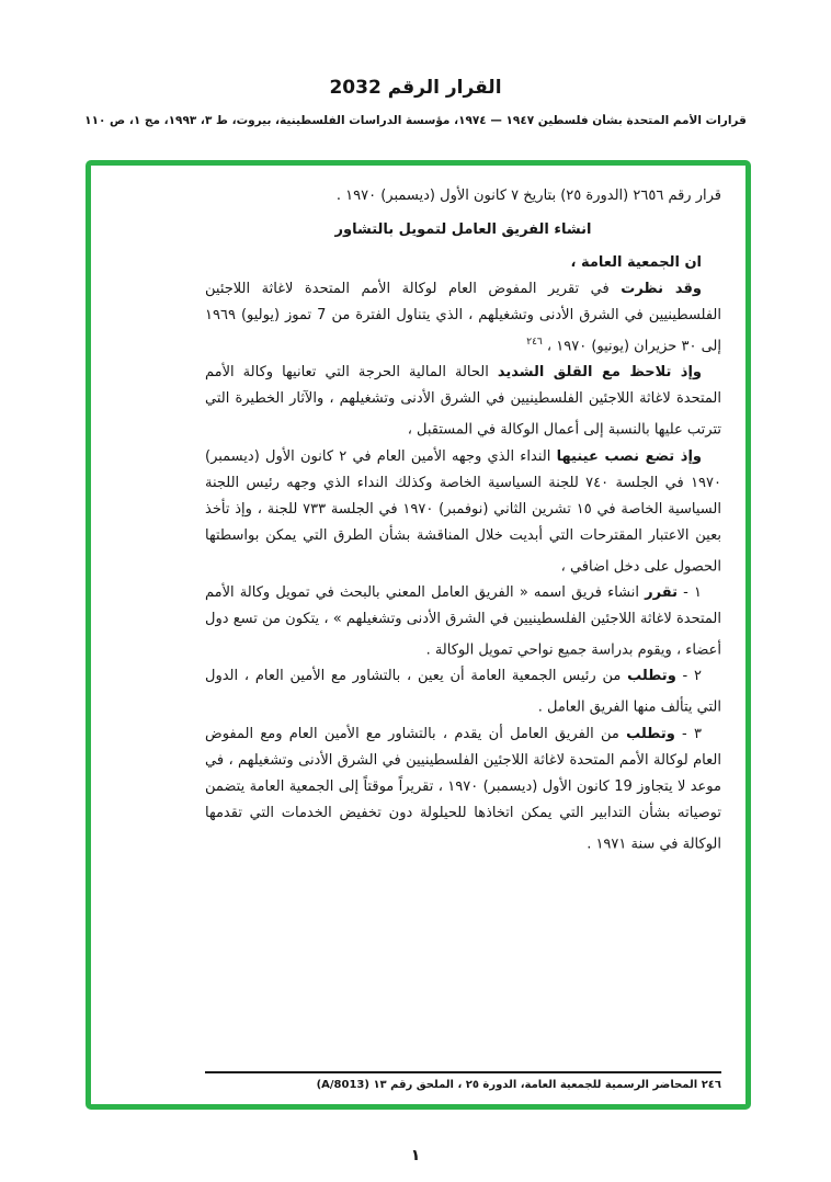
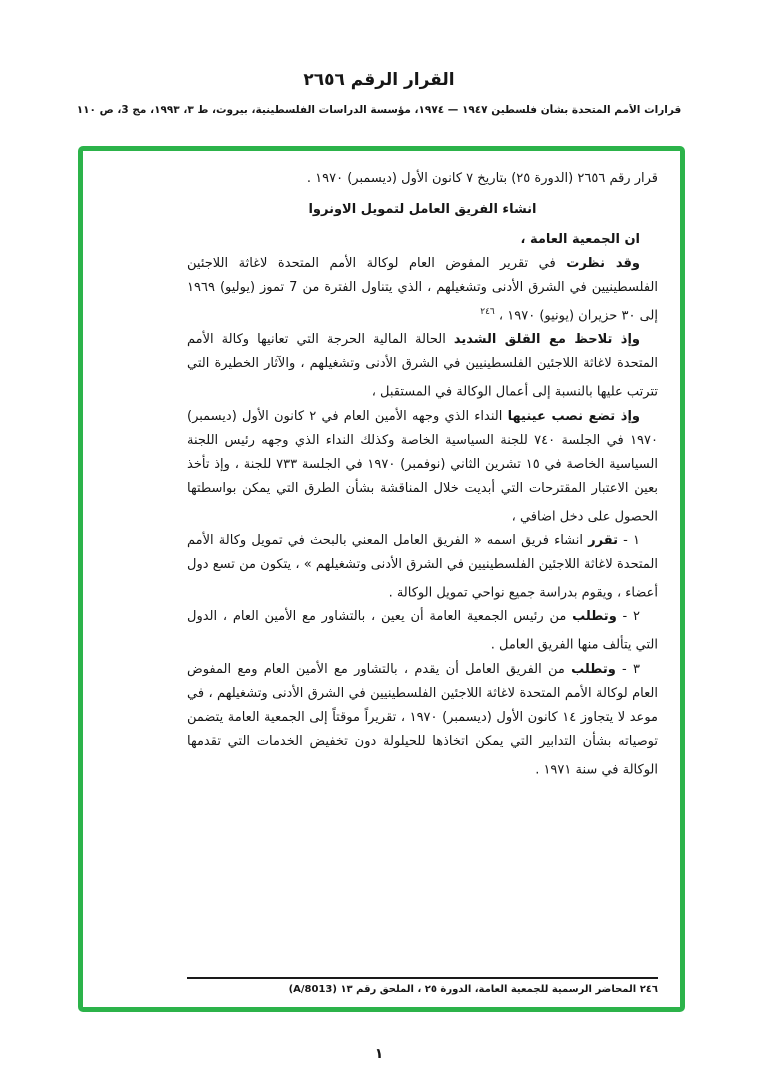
- القرار الرقم 2032
+ القرار الرقم ٢٦٥٦
- قرارات الأمم المتحدة بشأن فلسطين ١٩٤٧ — ١٩٧٤، مؤسسة الدراسات الفلسطينية، بيروت، ط ٣، ١٩٩٣، مج ١، ص ١١٠
+ قرارات الأمم المتحدة بشأن فلسطين ١٩٤٧ — ١٩٧٤، مؤسسة الدراسات الفلسطينية، بيروت، ط ٣، ١٩٩٣، مج 3، ص ١١٠
  قرار رقم ٢٦٥٦ (الدورة ٢٥) بتاريخ ٧ كانون الأول (ديسمبر) ١٩٧٠ .
- انشاء الفريق العامل لتمويل بالتشاور
+ انشاء الفريق العامل لتمويل الاونروا
  ان الجمعية العامة ،
  وقد نظرت في تقرير المفوض العام لوكالة الأمم المتحدة لاغاثة اللاجئين الفلسطينيين في الشرق الأدنى وتشغيلهم ، الذي يتناول الفترة من 7 تموز (يوليو) ١٩٦٩ إلى ٣٠ حزيران (يونيو) ١٩٧٠ ، ٢٤٦
  وإذ تلاحظ مع القلق الشديد الحالة المالية الحرجة التي تعانيها وكالة الأمم المتحدة لاغاثة اللاجئين الفلسطينيين في الشرق الأدنى وتشغيلهم ، والآثار الخطيرة التي تترتب عليها بالنسبة إلى أعمال الوكالة في المستقبل ،
  وإذ تضع نصب عينيها النداء الذي وجهه الأمين العام في ٢ كانون الأول (ديسمبر) ١٩٧٠ في الجلسة ٧٤٠ للجنة السياسية الخاصة وكذلك النداء الذي وجهه رئيس اللجنة السياسية الخاصة في ١٥ تشرين الثاني (نوفمبر) ١٩٧٠ في الجلسة ٧٣٣ للجنة ، وإذ تأخذ بعين الاعتبار المقترحات التي أبديت خلال المناقشة بشأن الطرق التي يمكن بواسطتها الحصول على دخل اضافي ،
  ١ - تقرر انشاء فريق اسمه « الفريق العامل المعني بالبحث في تمويل وكالة الأمم المتحدة لاغاثة اللاجئين الفلسطينيين في الشرق الأدنى وتشغيلهم » ، يتكون من تسع دول أعضاء ، ويقوم بدراسة جميع نواحي تمويل الوكالة .
  ٢ - وتطلب من رئيس الجمعية العامة أن يعين ، بالتشاور مع الأمين العام ، الدول التي يتألف منها الفريق العامل .
- ٣ - وتطلب من الفريق العامل أن يقدم ، بالتشاور مع الأمين العام ومع المفوض العام لوكالة الأمم المتحدة لاغاثة اللاجئين الفلسطينيين في الشرق الأدنى وتشغيلهم ، في موعد لا يتجاوز 19 كانون الأول (ديسمبر) ١٩٧٠ ، تقريراً موقتاً إلى الجمعية العامة يتضمن توصياته بشأن التدابير التي يمكن اتخاذها للحيلولة دون تخفيض الخدمات التي تقدمها الوكالة في سنة ١٩٧١ .
+ ٣ - وتطلب من الفريق العامل أن يقدم ، بالتشاور مع الأمين العام ومع المفوض العام لوكالة الأمم المتحدة لاغاثة اللاجئين الفلسطينيين في الشرق الأدنى وتشغيلهم ، في موعد لا يتجاوز ١٤ كانون الأول (ديسمبر) ١٩٧٠ ، تقريراً موقتاً إلى الجمعية العامة يتضمن توصياته بشأن التدابير التي يمكن اتخاذها للحيلولة دون تخفيض الخدمات التي تقدمها الوكالة في سنة ١٩٧١ .
  ٢٤٦ المحاضر الرسمية للجمعية العامة، الدورة ٢٥ ، الملحق رقم ١٣ (A/8013)
  ١
